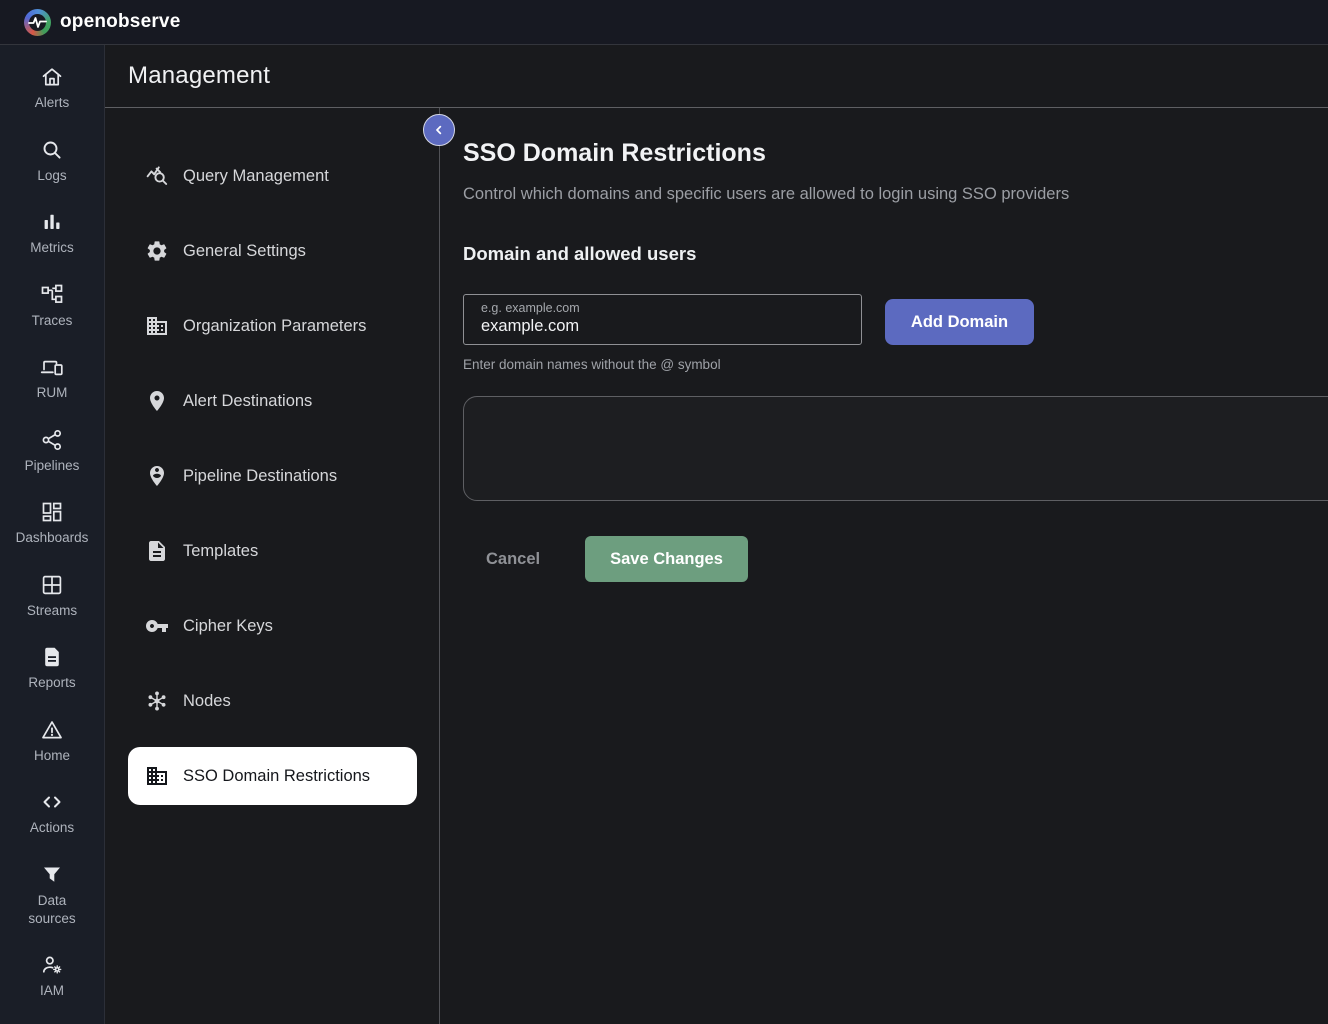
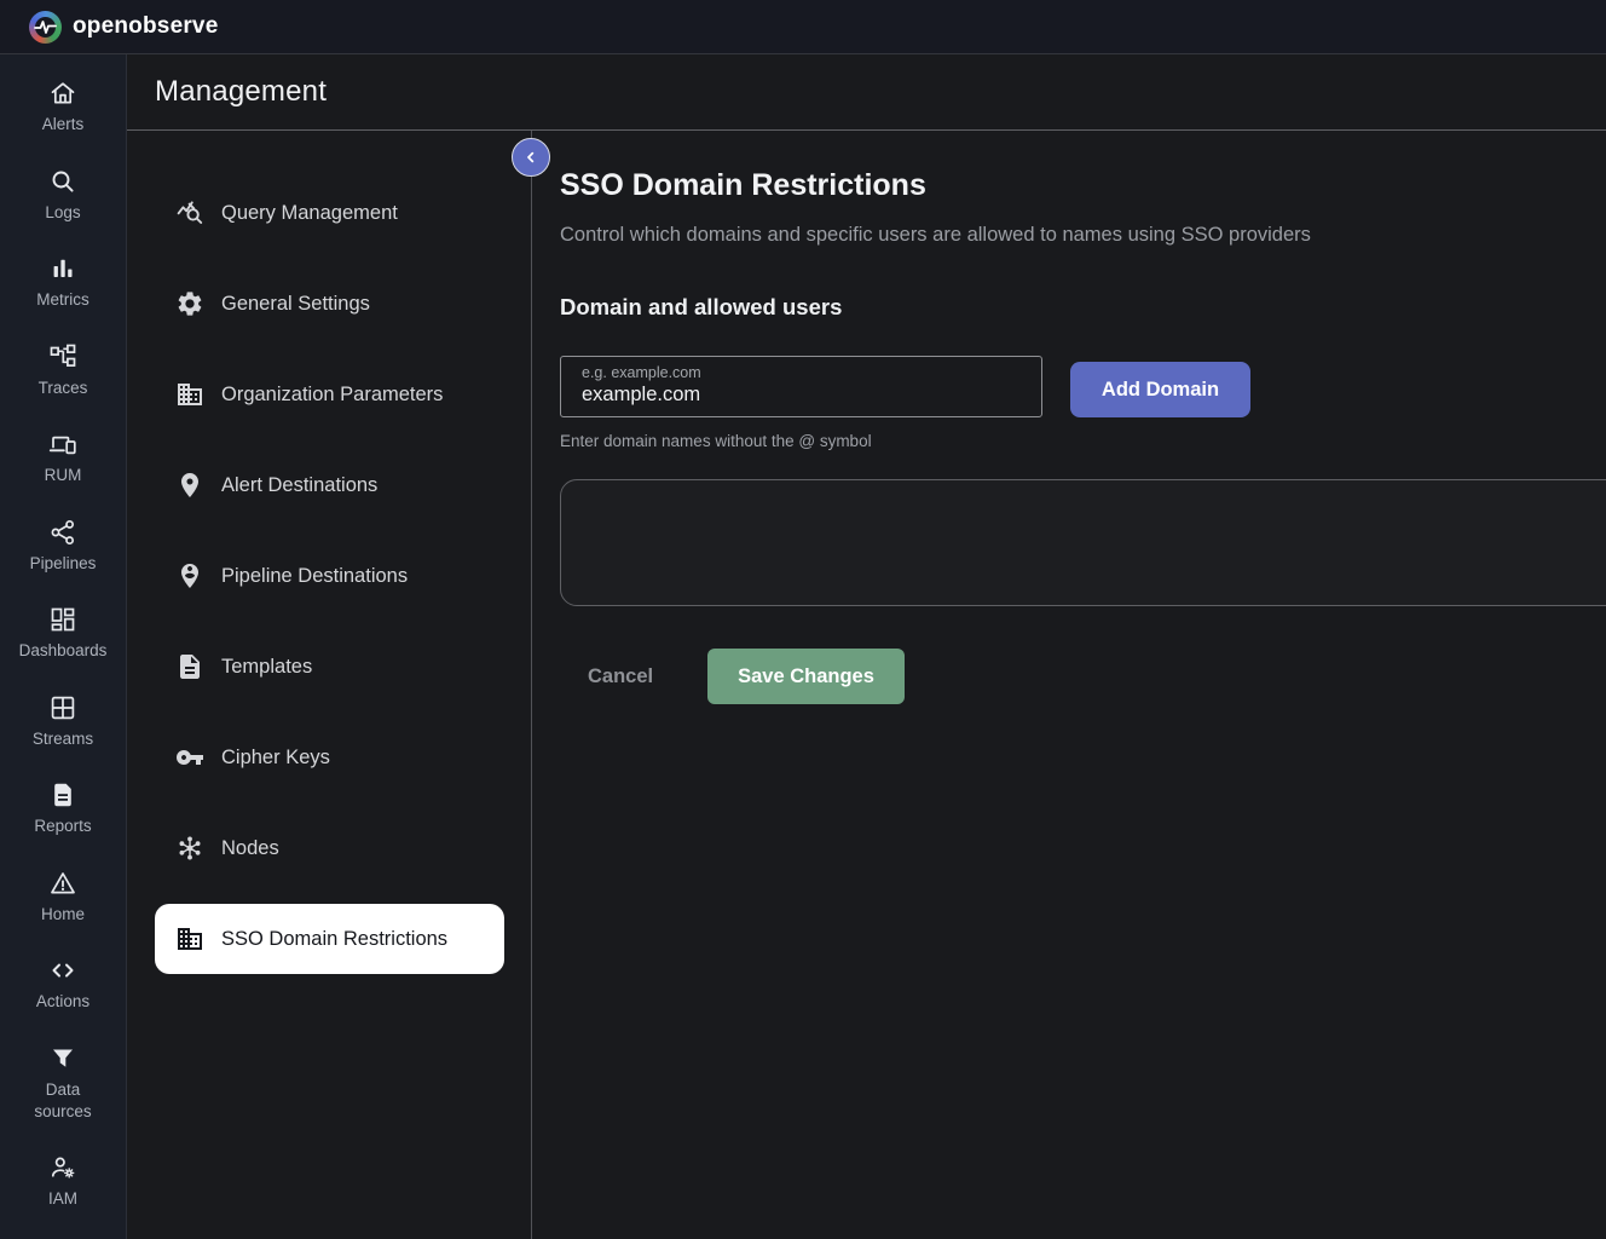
  openobserve
  Alerts
  Logs
  Metrics
  Traces
  RUM
  Pipelines
  Dashboards
  Streams
  Reports
  Home
  Actions
  Data sources
  IAM
  Management
  Query Management
  General Settings
  Organization Parameters
  Alert Destinations
  Pipeline Destinations
  Templates
  Cipher Keys
  Nodes
  SSO Domain Restrictions
  SSO Domain Restrictions
- Control which domains and specific users are allowed to login using SSO providers
+ Control which domains and specific users are allowed to names using SSO providers
  Domain and allowed users
  e.g. example.com
  example.com
  Add Domain
  Enter domain names without the @ symbol
  Cancel
  Save Changes
